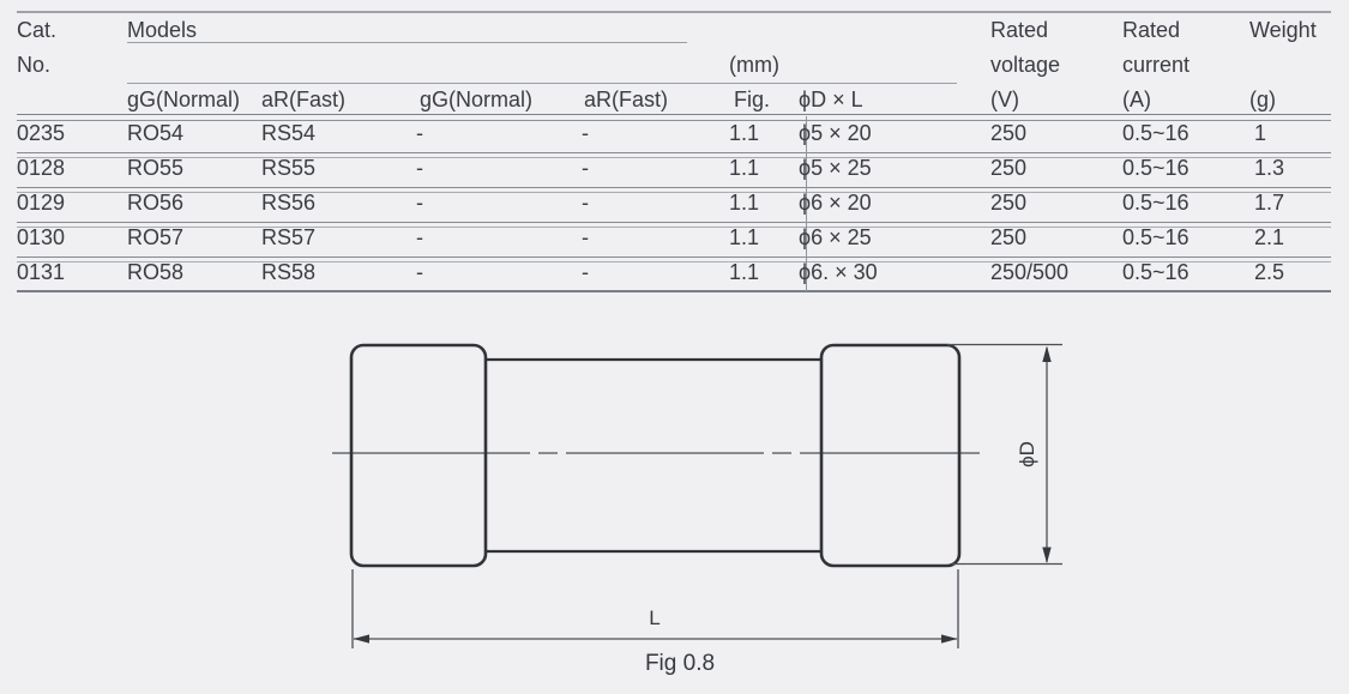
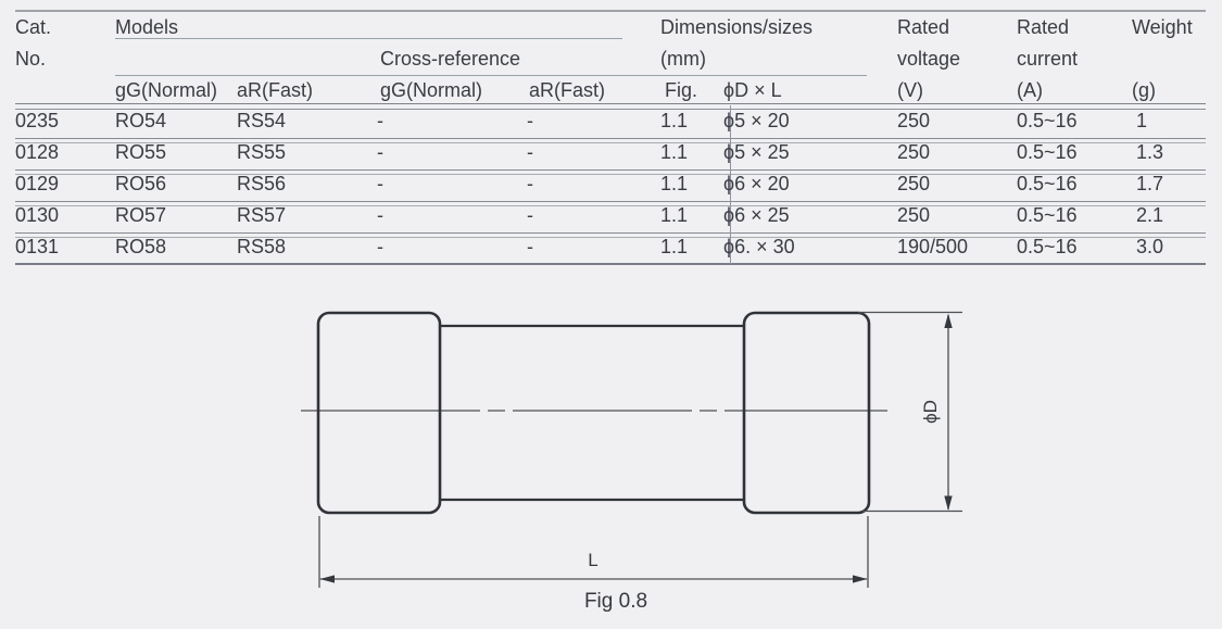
  Cat.
  No.
  Models
+ Cross-reference
+ Dimensions/sizes
  (mm)
  Rated
  voltage
  (V)
  Rated
  current
  (A)
  Weight
  (g)
  gG(Normal)
  aR(Fast)
  gG(Normal)
  aR(Fast)
  Fig.
  ϕD × L
  0235
  RO54
  RS54
  -
  -
  1.1
  ϕ5 × 20
  250
  0.5~16
  1
  0128
  RO55
  RS55
  -
  -
  1.1
  ϕ5 × 25
  250
  0.5~16
  1.3
  0129
  RO56
  RS56
  -
  -
  1.1
  ϕ6 × 20
  250
  0.5~16
  1.7
  0130
  RO57
  RS57
  -
  -
  1.1
  ϕ6 × 25
  250
  0.5~16
  2.1
  0131
  RO58
  RS58
  -
  -
  1.1
  ϕ6. × 30
- 250/500
+ 190/500
  0.5~16
- 2.5
+ 3.0
  L
  Fig 0.8
